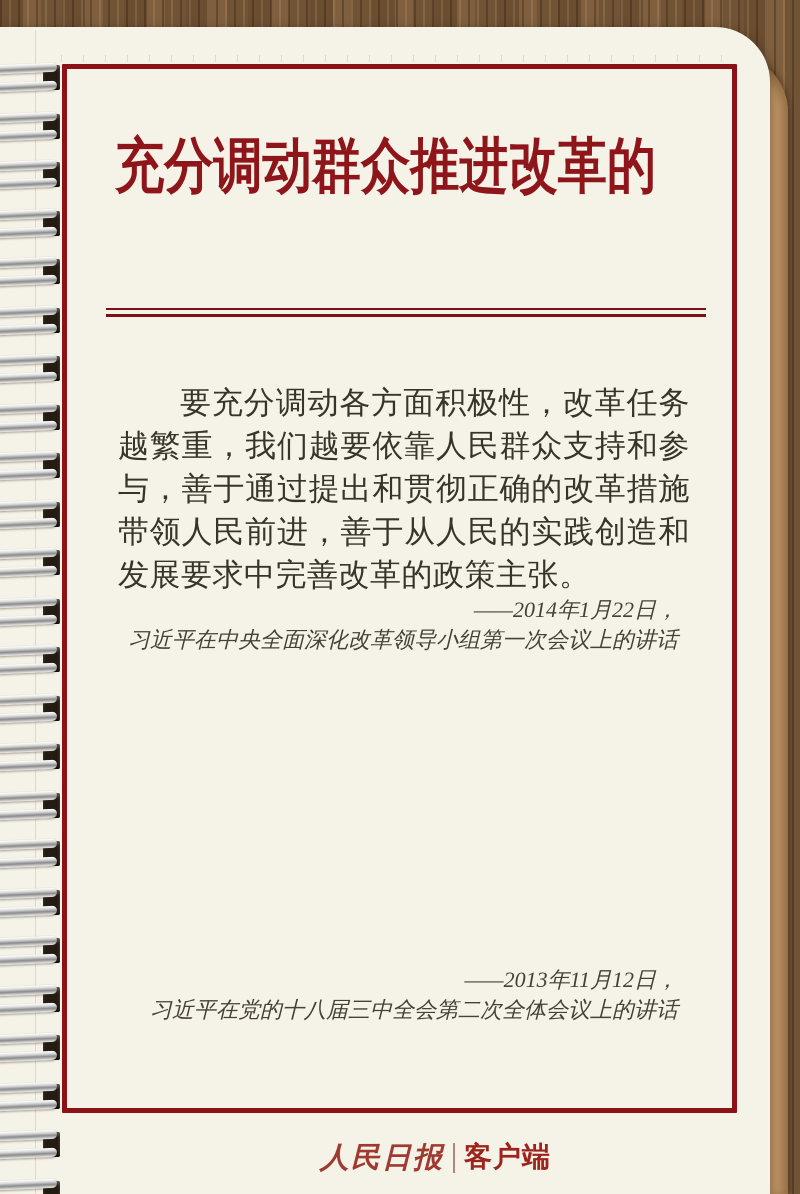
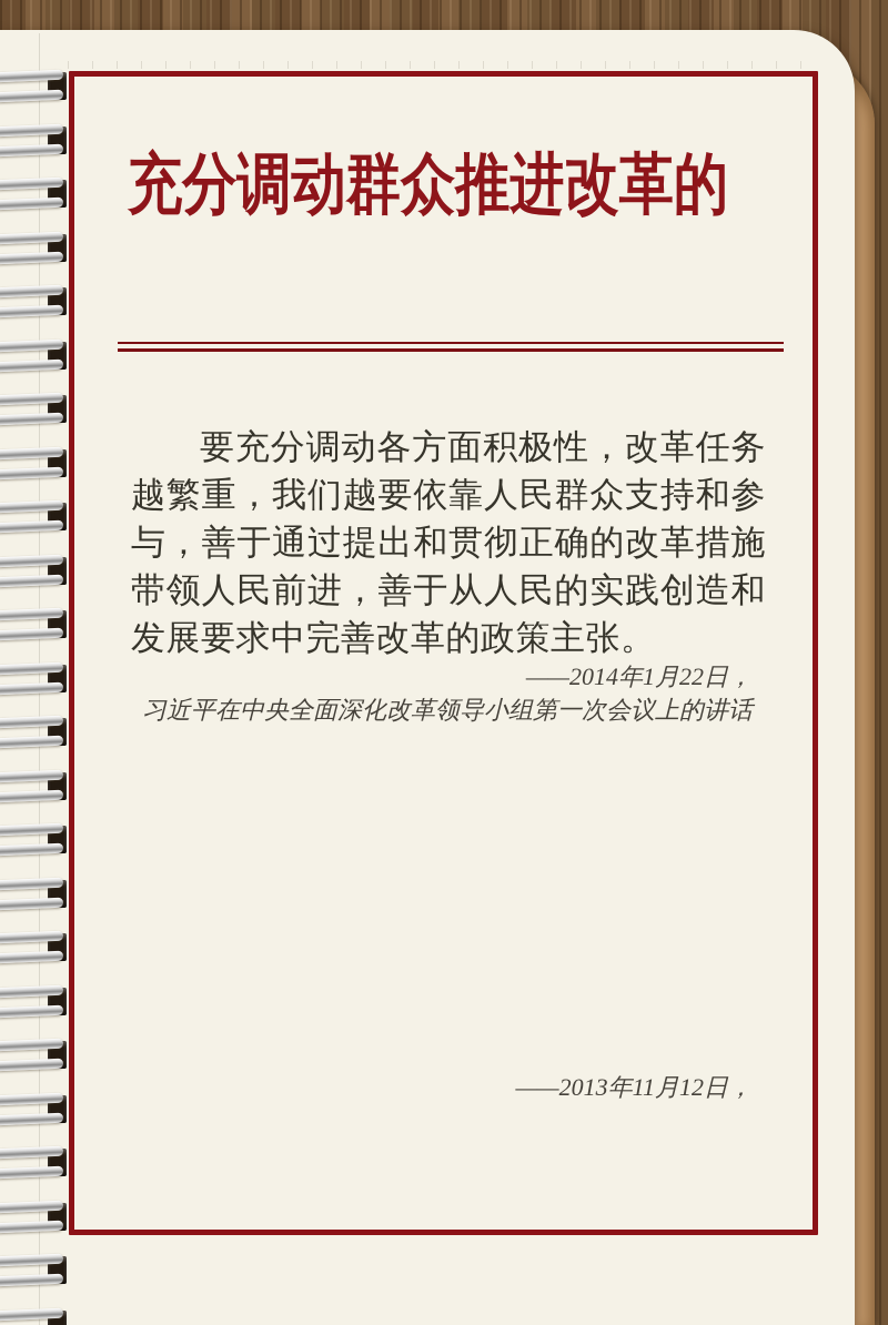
  充分调动群众推进改革的
  要充分调动各方面积极性，改革任务越繁重，我们越要依靠人民群众支持和参与，善于通过提出和贯彻正确的改革措施带领人民前进，善于从人民的实践创造和发展要求中完善改革的政策主张。
  ——2014年1月22日，
  习近平在中央全面深化改革领导小组第一次会议上的讲话
  ——2013年11月12日，
- 习近平在党的十八届三中全会第二次全体会议上的讲话
- 人民日报 客户端
